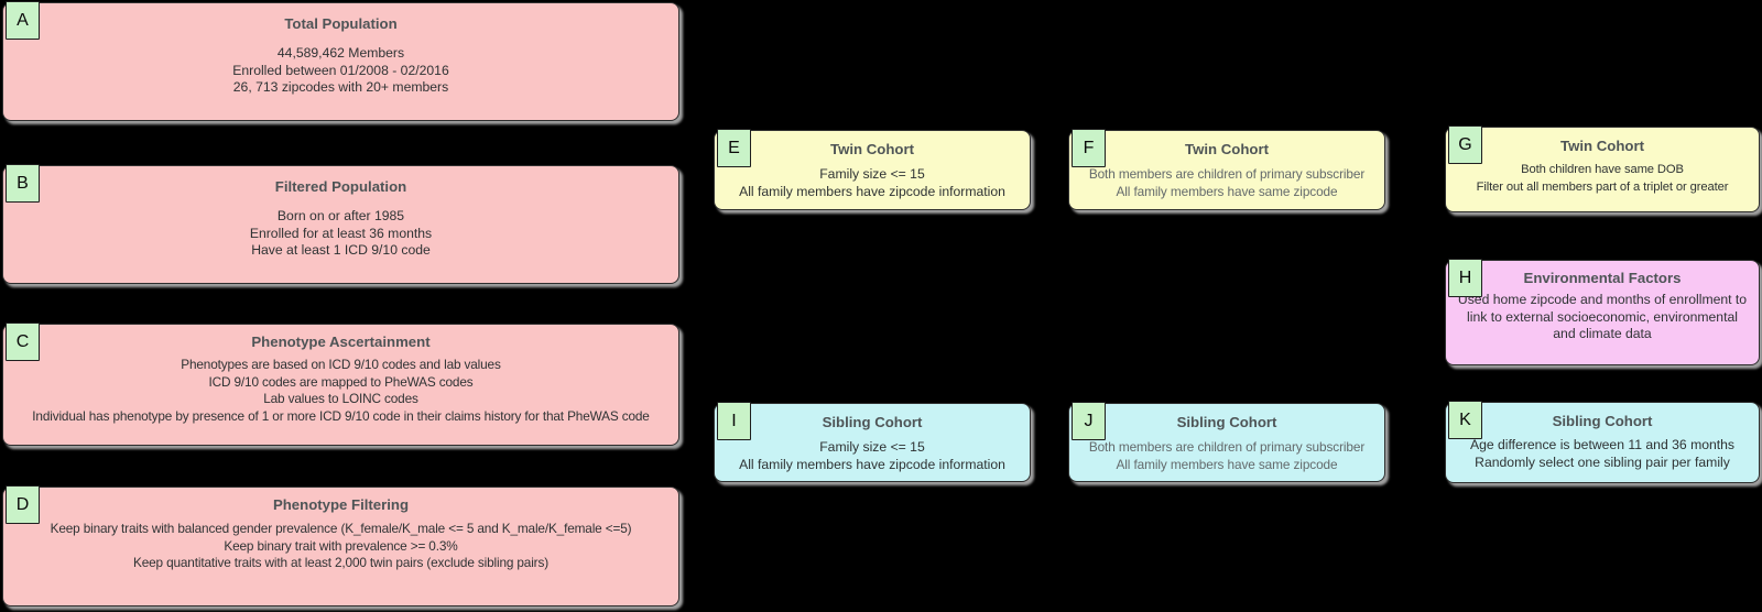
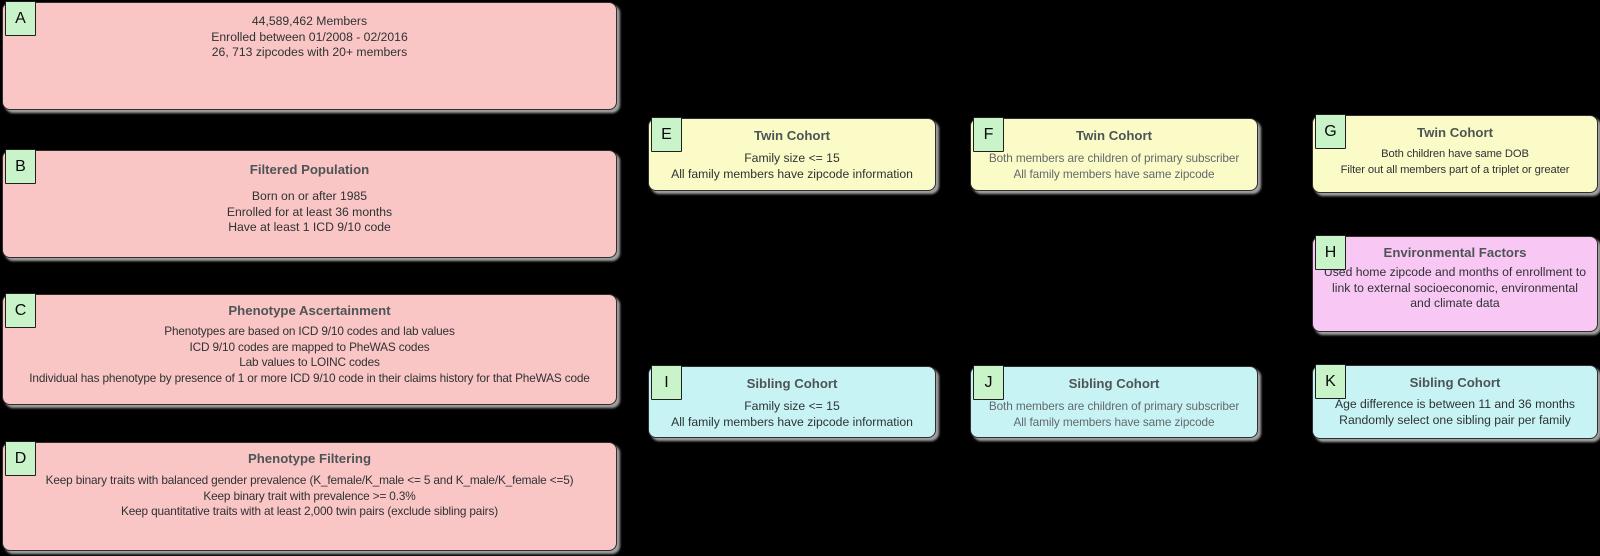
  A
- Total Population
  44,589,462 Members
  Enrolled between 01/2008 - 02/2016
  26, 713 zipcodes with 20+ members
  B
  Filtered Population
  Born on or after 1985
  Enrolled for at least 36 months
  Have at least 1 ICD 9/10 code
  C
  Phenotype Ascertainment
  Phenotypes are based on ICD 9/10 codes and lab values
  ICD 9/10 codes are mapped to PheWAS codes
  Lab values to LOINC codes
  Individual has phenotype by presence of 1 or more ICD 9/10 code in their claims history for that PheWAS code
  D
  Phenotype Filtering
  Keep binary traits with balanced gender prevalence (K_female/K_male <= 5 and K_male/K_female <=5)
  Keep binary trait with prevalence >= 0.3%
  Keep quantitative traits with at least 2,000 twin pairs (exclude sibling pairs)
  E
  Twin Cohort
  Family size <= 15
  All family members have zipcode information
  F
  Twin Cohort
  Both members are children of primary subscriber
  All family members have same zipcode
  G
  Twin Cohort
  Both children have same DOB
  Filter out all members part of a triplet or greater
  H
  Environmental Factors
  Used home zipcode and months of enrollment to link to external socioeconomic, environmental and climate data
  I
  Sibling Cohort
  Family size <= 15
  All family members have zipcode information
  J
  Sibling Cohort
  Both members are children of primary subscriber
  All family members have same zipcode
  K
  Sibling Cohort
  Age difference is between 11 and 36 months
  Randomly select one sibling pair per family
